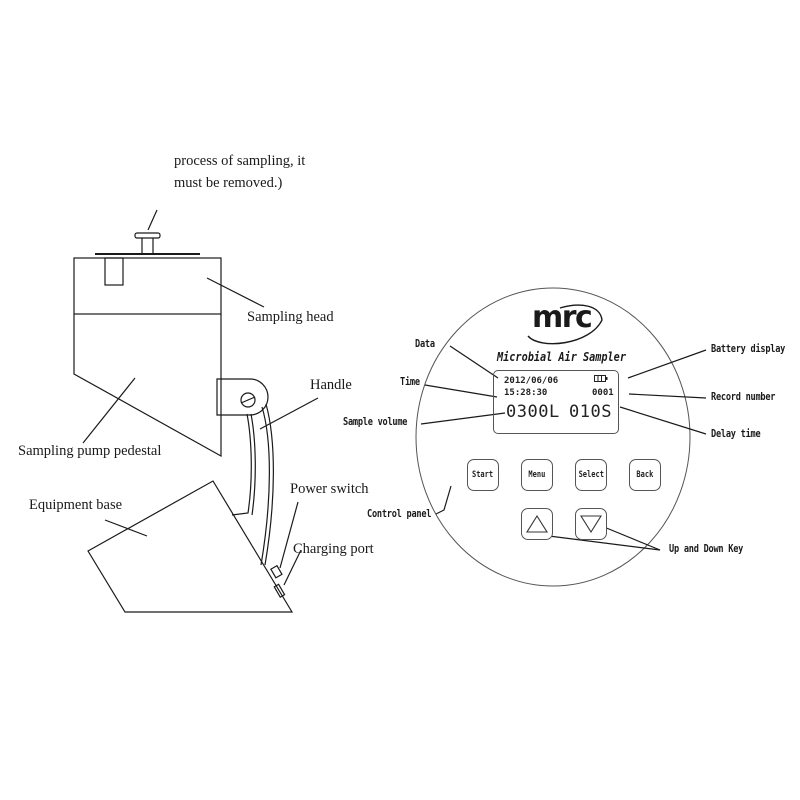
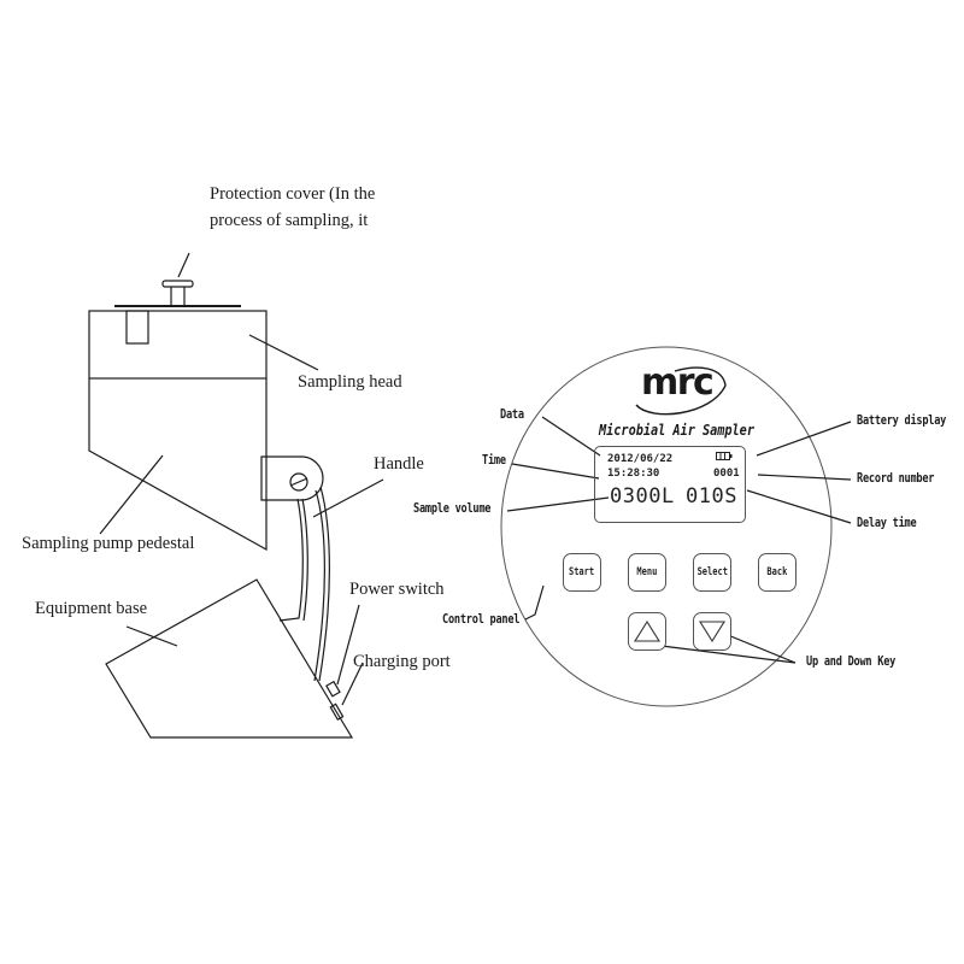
+ Protection cover (In the
  process of sampling, it
- must be removed.)
  Sampling head
  Handle
  Sampling pump pedestal
  Power switch
  Equipment base
  Charging port
  mrc
  Microbial Air Sampler
- 2012/06/06
+ 2012/06/22
  15:28:30
  0001
  0300L
  010S
  Start
  Menu
  Select
  Back
  Data
  Time
  Sample volume
  Battery display
  Record number
  Delay time
  Control panel
  Up and Down Key
